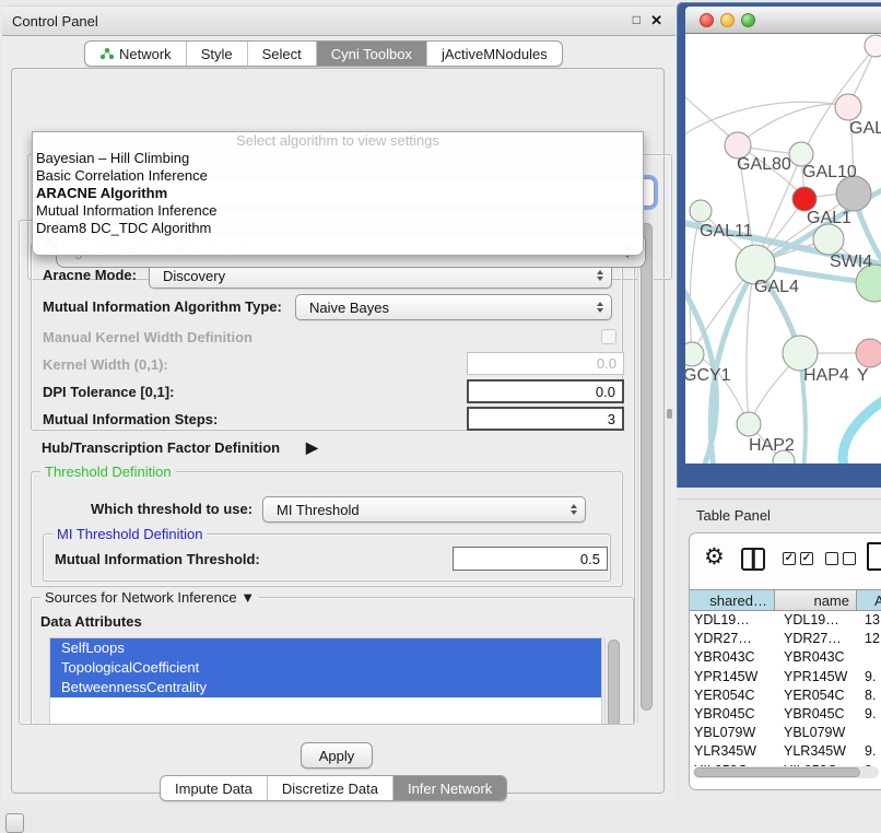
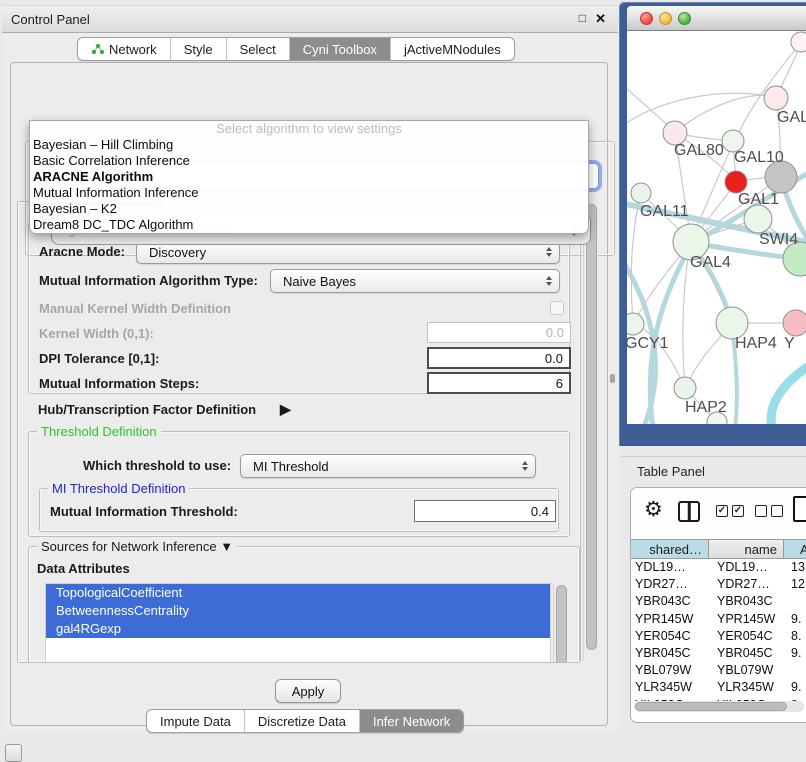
  Control Panel
  □
  ✕
  Network
  Style
  Select
  Cyni Toolbox
  jActiveMNodules
  Select algorithm to view settings
  Bayesian – Hill Climbing
  Basic Correlation Inference
  ARACNE Algorithm
  Mutual Information Inference
+ Bayesian – K2
  Dream8 DC_TDC Algorithm
  Aracne Mode:
  Discovery
  Mutual Information Algorithm Type:
  Naive Bayes
  Manual Kernel Width Definition
  Kernel Width (0,1):
  0.0
  DPI Tolerance [0,1]:
  0.0
  Mutual Information Steps:
- 3
+ 6
  Hub/Transcription Factor Definition
  ▶
  Threshold Definition
  Which threshold to use:
  MI Threshold
  MI Threshold Definition
  Mutual Information Threshold:
- 0.5
+ 0.4
  Sources for Network Inference ▼
  Data Attributes
- SelfLoops
  TopologicalCoefficient
  BetweennessCentrality
+ gal4RGexp
  Apply
  Impute Data
  Discretize Data
  Infer Network
  GAL
  GAL80
  GAL10
  GAL11
  GAL1
  SWI4
  GAL4
  GCY1
  HAP4
  Y
  HAP2
  Table Panel
  ⚙
  ✓
  ✓
  shared…
  name
  A
  YDL19…
  YDL19…
  13
  YDR27…
  YDR27…
  12
  YBR043C
  YBR043C
  YPR145W
  YPR145W
  9.
  YER054C
  YER054C
  8.
  YBR045C
  YBR045C
  9.
  YBL079W
  YBL079W
  YLR345W
  YLR345W
  9.
